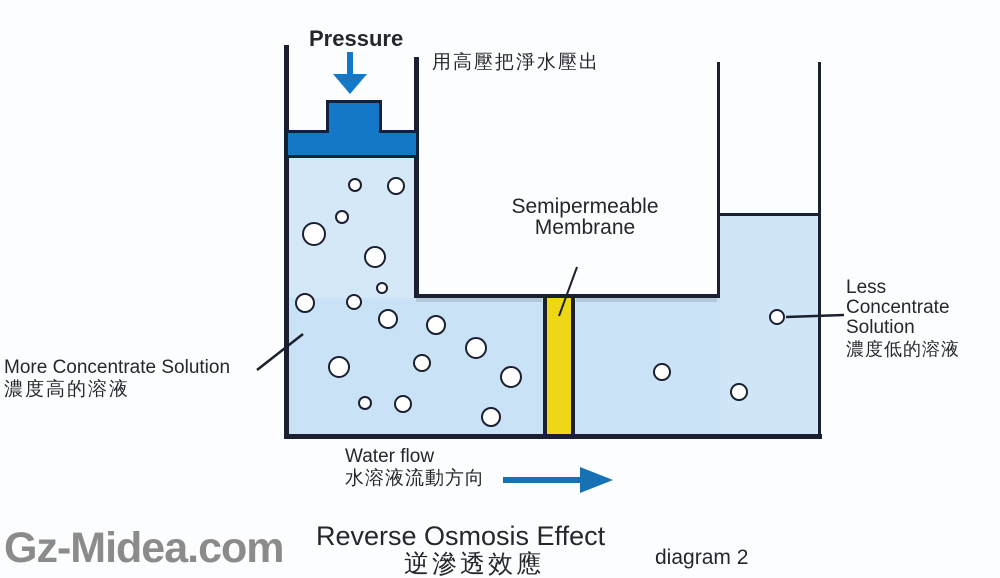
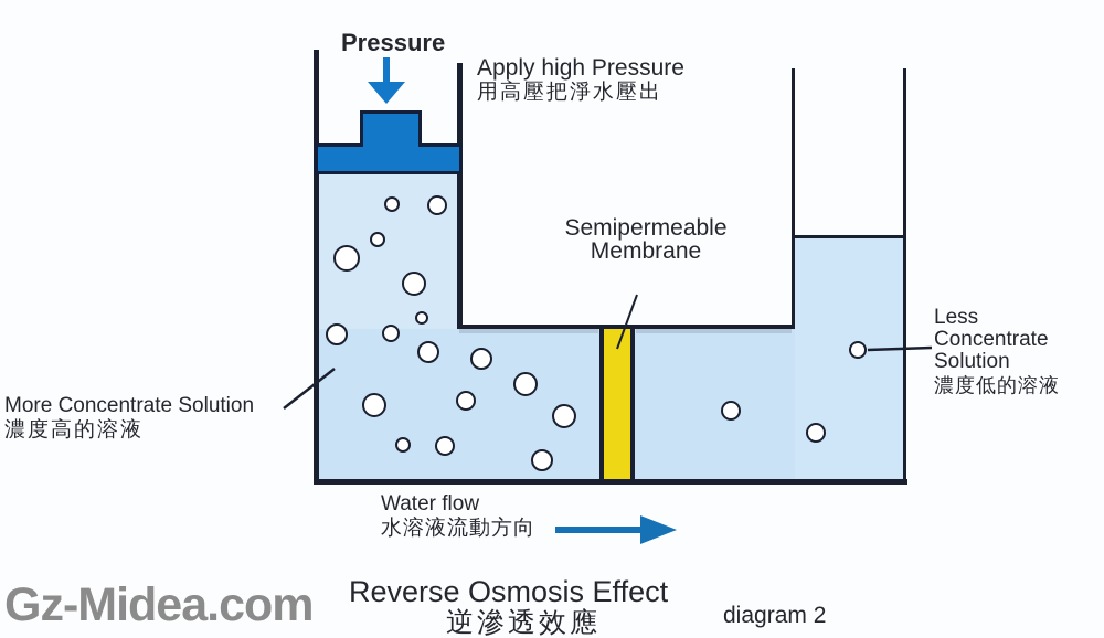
  Pressure
+ Apply high Pressure
  用高壓把淨水壓出
  Semipermeable
  Membrane
  More Concentrate Solution
  濃度高的溶液
  Less
  Concentrate
  Solution
  濃度低的溶液
  Water flow
  水溶液流動方向
  Reverse Osmosis Effect
  逆滲透效應
  diagram 2
  Gz-Midea.com
